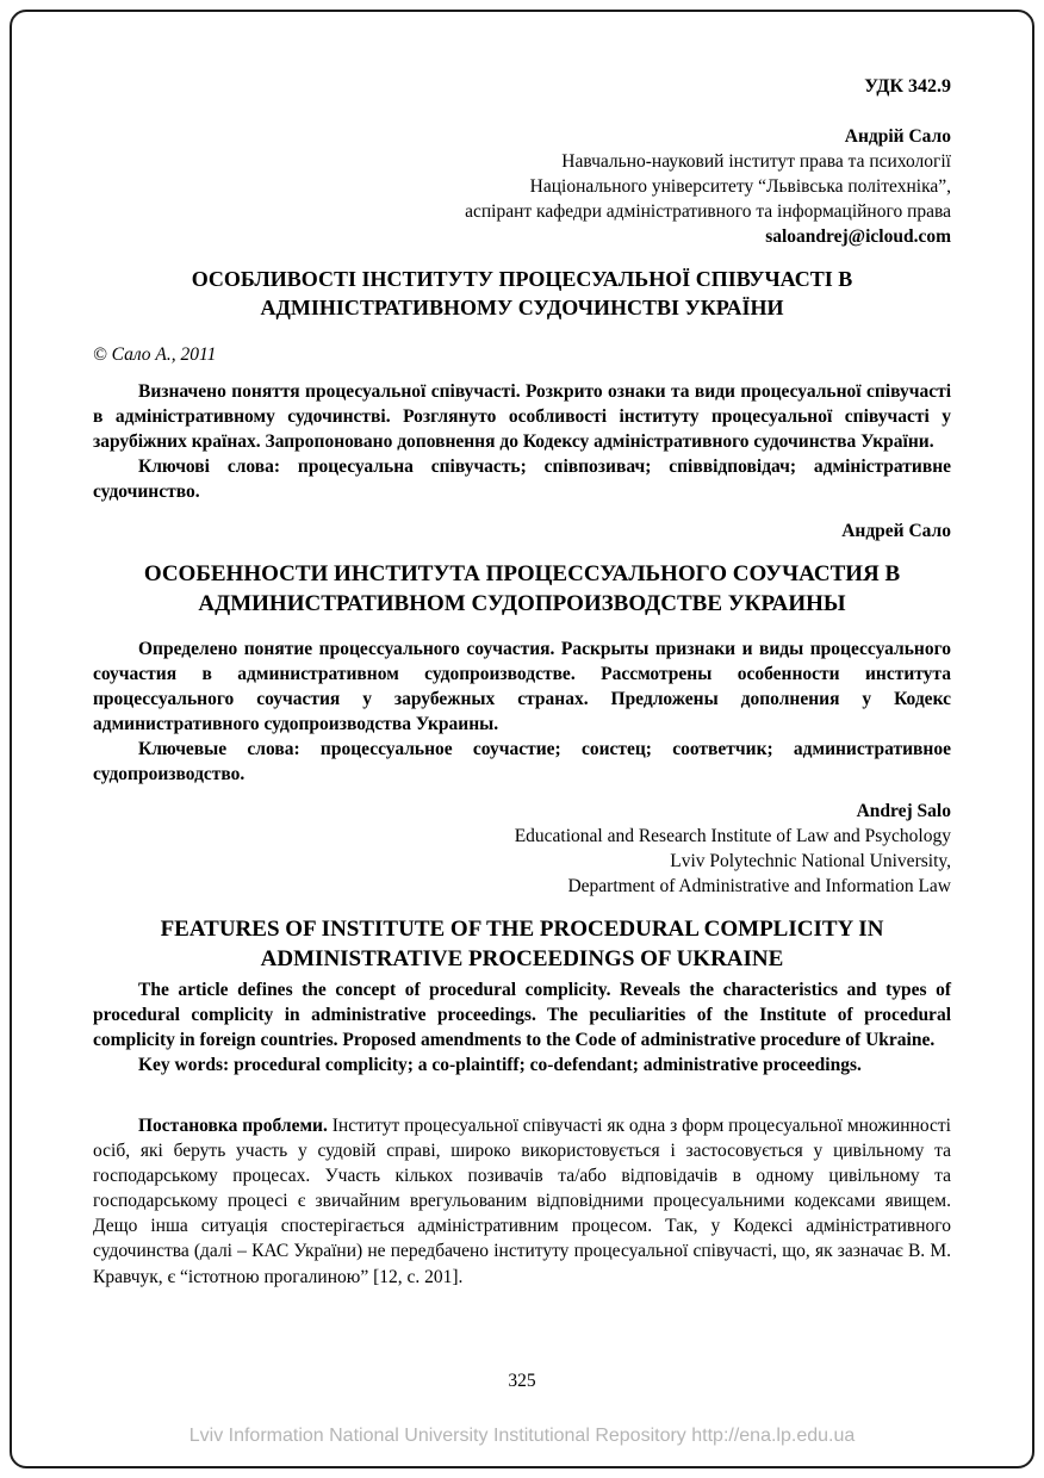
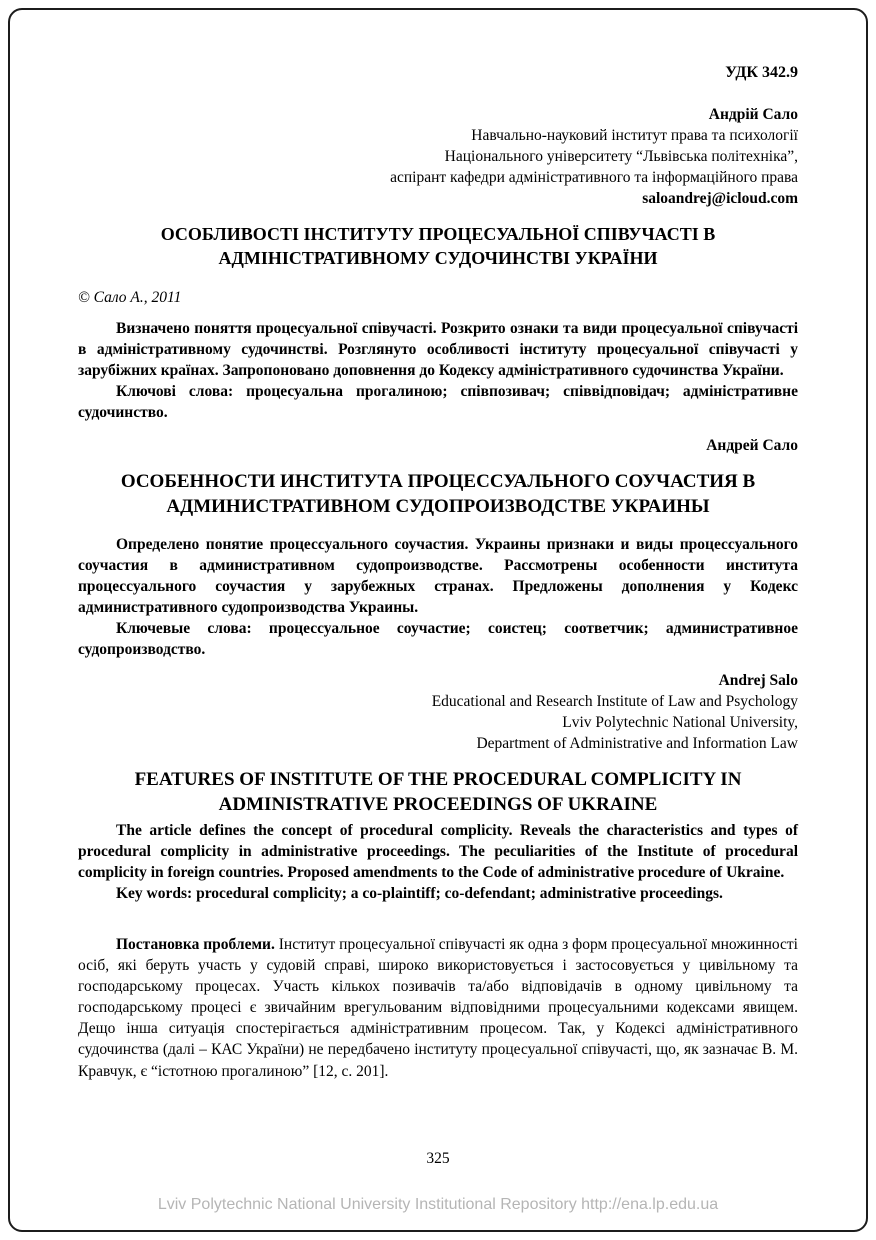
  УДК 342.9
  Андрій Сало
  Навчально-науковий інститут права та психології
  Національного університету “Львівська політехніка”,
  аспірант кафедри адміністративного та інформаційного права
  saloandrej@icloud.com
  ОСОБЛИВОСТІ ІНСТИТУТУ ПРОЦЕСУАЛЬНОЇ СПІВУЧАСТІ В АДМІНІСТРАТИВНОМУ СУДОЧИНСТВІ УКРАЇНИ
  © Сало А., 2011
  Визначено поняття процесуальної співучасті. Розкрито ознаки та види процесуальної співучасті в адміністративному судочинстві. Розглянуто особливості інституту процесуальної співучасті у зарубіжних країнах. Запропоновано доповнення до Кодексу адміністративного судочинства України.
- Ключові слова: процесуальна співучасть; співпозивач; співвідповідач; адміністративне судочинство.
+ Ключові слова: процесуальна прогалиною; співпозивач; співвідповідач; адміністративне судочинство.
  Андрей Сало
  ОСОБЕННОСТИ ИНСТИТУТА ПРОЦЕССУАЛЬНОГО СОУЧАСТИЯ В АДМИНИСТРАТИВНОМ СУДОПРОИЗВОДСТВЕ УКРАИНЫ
- Определено понятие процессуального соучастия. Раскрыты признаки и виды процессуального соучастия в административном судопроизводстве. Рассмотрены особенности института процессуального соучастия у зарубежных странах. Предложены дополнения у Кодекс административного судопроизводства Украины.
+ Определено понятие процессуального соучастия. Украины признаки и виды процессуального соучастия в административном судопроизводстве. Рассмотрены особенности института процессуального соучастия у зарубежных странах. Предложены дополнения у Кодекс административного судопроизводства Украины.
  Ключевые слова: процессуальное соучастие; соистец; соответчик; административное судопроизводство.
  Andrej Salo
  Educational and Research Institute of Law and Psychology
  Lviv Polytechnic National University,
  Department of Administrative and Information Law
  FEATURES OF INSTITUTE OF THE PROCEDURAL COMPLICITY IN ADMINISTRATIVE PROCEEDINGS OF UKRAINE
  The article defines the concept of procedural complicity. Reveals the characteristics and types of procedural complicity in administrative proceedings. The peculiarities of the Institute of procedural complicity in foreign countries. Proposed amendments to the Code of administrative procedure of Ukraine.
  Key words: procedural complicity; a co-plaintiff; co-defendant; administrative proceedings.
  Постановка проблеми. Інститут процесуальної співучасті як одна з форм процесуальної множинності осіб, які беруть участь у судовій справі, широко використовується і застосовується у цивільному та господарському процесах. Участь кількох позивачів та/або відповідачів в одному цивільному та господарському процесі є звичайним врегульованим відповідними процесуальними кодексами явищем. Дещо інша ситуація спостерігається адміністративним процесом. Так, у Кодексі адміністративного судочинства (далі – КАС України) не передбачено інституту процесуальної співучасті, що, як зазначає В. М. Кравчук, є “істотною прогалиною” [12, с. 201].
  325
- Lviv Information National University Institutional Repository http://ena.lp.edu.ua
+ Lviv Polytechnic National University Institutional Repository http://ena.lp.edu.ua
